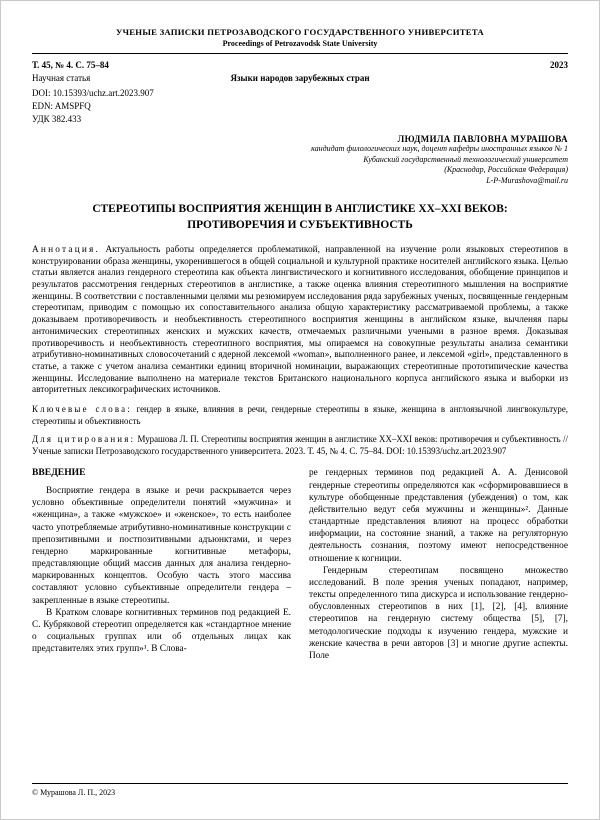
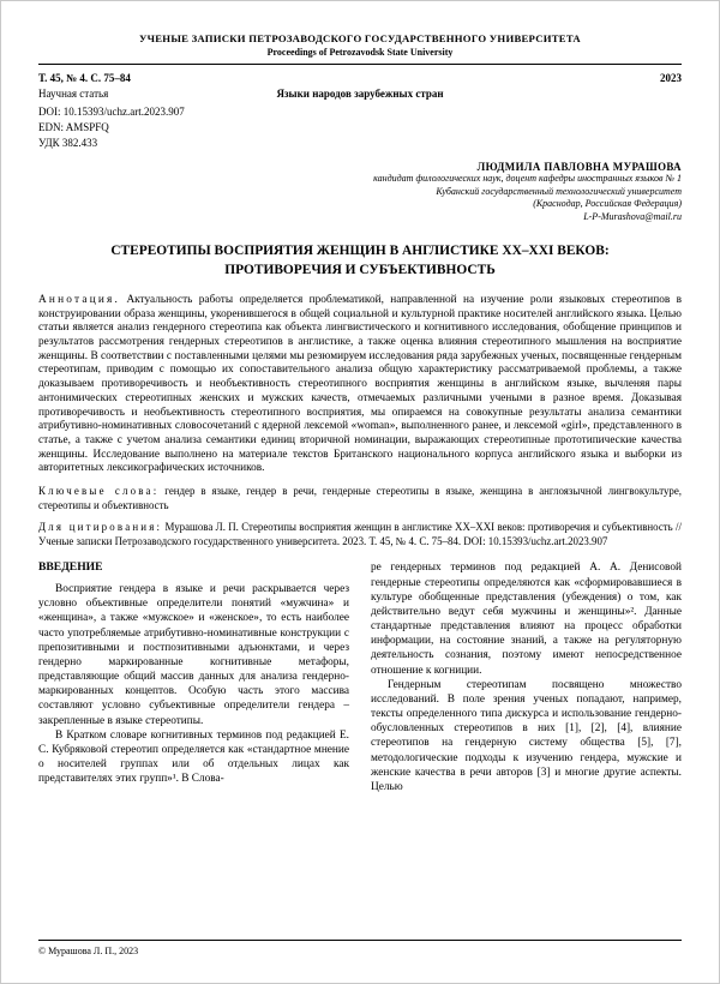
  УЧЕНЫЕ ЗАПИСКИ ПЕТРОЗАВОДСКОГО ГОСУДАРСТВЕННОГО УНИВЕРСИТЕТА
  Proceedings of Petrozavodsk State University
  Т. 45, № 4. С. 75–84
  2023
  Научная статья
  Языки народов зарубежных стран
  DOI: 10.15393/uchz.art.2023.907
  EDN: AMSPFQ
  УДК 382.433
  ЛЮДМИЛА ПАВЛОВНА МУРАШОВА
  кандидат филологических наук, доцент кафедры иностранных языков № 1
  Кубанский государственный технологический университет
  (Краснодар, Российская Федерация)
  L-P-Murashova@mail.ru
  СТЕРЕОТИПЫ ВОСПРИЯТИЯ ЖЕНЩИН В АНГЛИСТИКЕ XX–XXI ВЕКОВ: ПРОТИВОРЕЧИЯ И СУБЪЕКТИВНОСТЬ
  Аннотация. Актуальность работы определяется проблематикой, направленной на изучение роли языковых стереотипов в конструировании образа женщины, укоренившегося в общей социальной и культурной практике носителей английского языка. Целью статьи является анализ гендерного стереотипа как объекта лингвистического и когнитивного исследования, обобщение принципов и результатов рассмотрения гендерных стереотипов в англистике, а также оценка влияния стереотипного мышления на восприятие женщины. В соответствии с поставленными целями мы резюмируем исследования ряда зарубежных ученых, посвященные гендерным стереотипам, приводим с помощью их сопоставительного анализа общую характеристику рассматриваемой проблемы, а также доказываем противоречивость и необъективность стереотипного восприятия женщины в английском языке, вычленяя пары антонимических стереотипных женских и мужских качеств, отмечаемых различными учеными в разное время. Доказывая противоречивость и необъективность стереотипного восприятия, мы опираемся на совокупные результаты анализа семантики атрибутивно-номинативных словосочетаний с ядерной лексемой «woman», выполненного ранее, и лексемой «girl», представленного в статье, а также с учетом анализа семантики единиц вторичной номинации, выражающих стереотипные прототипические качества женщины. Исследование выполнено на материале текстов Британского национального корпуса английского языка и выборки из авторитетных лексикографических источников.
- Ключевые слова: гендер в языке, влияния в речи, гендерные стереотипы в языке, женщина в англоязычной лингвокультуре, стереотипы и объективность
+ Ключевые слова: гендер в языке, гендер в речи, гендерные стереотипы в языке, женщина в англоязычной лингвокультуре, стереотипы и объективность
  Для цитирования: Мурашова Л. П. Стереотипы восприятия женщин в англистике XX–XXI веков: противоречия и субъективность // Ученые записки Петрозаводского государственного университета. 2023. Т. 45, № 4. С. 75–84. DOI: 10.15393/uchz.art.2023.907
  ВВЕДЕНИЕ
  Восприятие гендера в языке и речи раскрывается через условно объективные определители понятий «мужчина» и «женщина», а также «мужское» и «женское», то есть наиболее часто употребляемые атрибутивно-номинативные конструкции с препозитивными и постпозитивными адъюнктами, и через гендерно маркированные когнитивные метафоры, представляющие общий массив данных для анализа гендерно-маркированных концептов. Особую часть этого массива составляют условно субъективные определители гендера – закрепленные в языке стереотипы.
- В Кратком словаре когнитивных терминов под редакцией Е. С. Кубряковой стереотип определяется как «стандартное мнение о социальных группах или об отдельных лицах как представителях этих групп»¹. В Слова-
+ В Кратком словаре когнитивных терминов под редакцией Е. С. Кубряковой стереотип определяется как «стандартное мнение о носителей группах или об отдельных лицах как представителях этих групп»¹. В Слова-
  ре гендерных терминов под редакцией А. А. Денисовой гендерные стереотипы определяются как «сформировавшиеся в культуре обобщенные представления (убеждения) о том, как действительно ведут себя мужчины и женщины»². Данные стандартные представления влияют на процесс обработки информации, на состояние знаний, а также на регуляторную деятельность сознания, поэтому имеют непосредственное отношение к когниции.
- Гендерным стереотипам посвящено множество исследований. В поле зрения ученых попадают, например, тексты определенного типа дискурса и использование гендерно-обусловленных стереотипов в них [1], [2], [4], влияние стереотипов на гендерную систему общества [5], [7], методологические подходы к изучению гендера, мужские и женские качества в речи авторов [3] и многие другие аспекты. Поле
+ Гендерным стереотипам посвящено множество исследований. В поле зрения ученых попадают, например, тексты определенного типа дискурса и использование гендерно-обусловленных стереотипов в них [1], [2], [4], влияние стереотипов на гендерную систему общества [5], [7], методологические подходы к изучению гендера, мужские и женские качества в речи авторов [3] и многие другие аспекты. Целью
  © Мурашова Л. П., 2023
